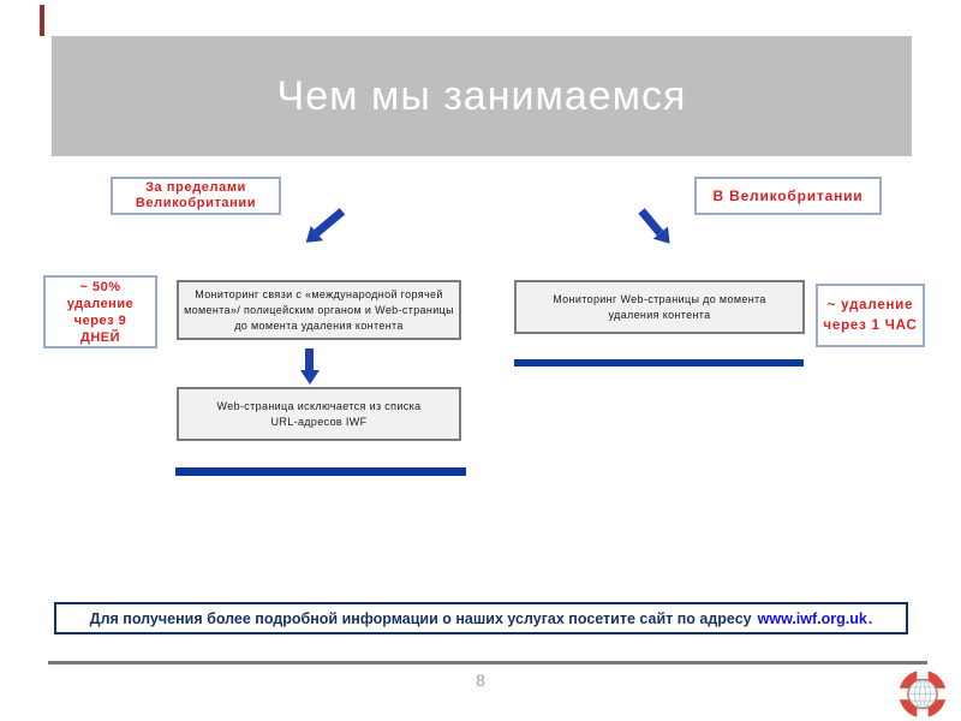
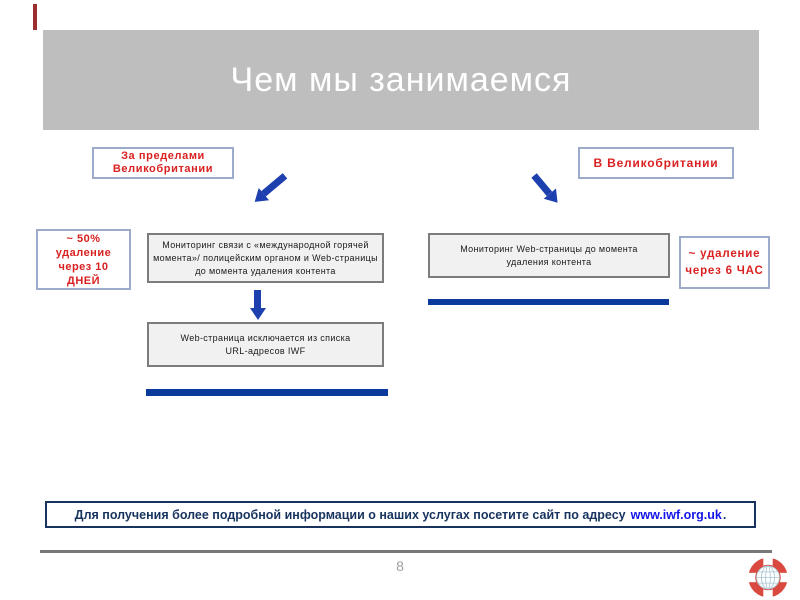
  Чем мы занимаемся
  За пределами
  Великобритании
  В Великобритании
  ~ 50%
  удаление
- через 9
+ через 10
  ДНЕЙ
  Мониторинг связи с «международной горячей
  момента»/ полицейским органом и Web-страницы
  до момента удаления контента
  Web-страница исключается из списка
  URL-адресов IWF
  Мониторинг Web-страницы до момента
  удаления контента
  ~ удаление
- через 1 ЧАС
+ через 6 ЧАС
  Для получения более подробной информации о наших услугах посетите сайт по адресу
  www.iwf.org.uk
  .
  8
